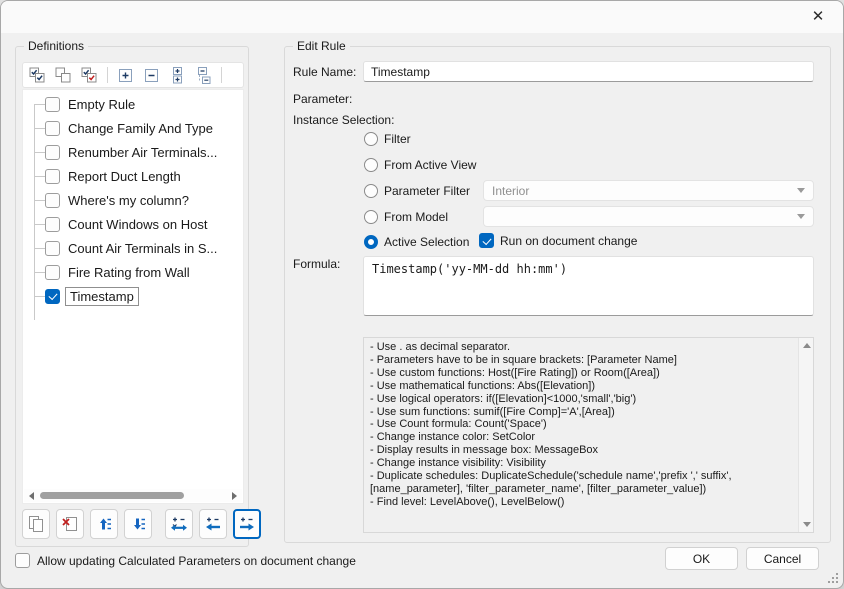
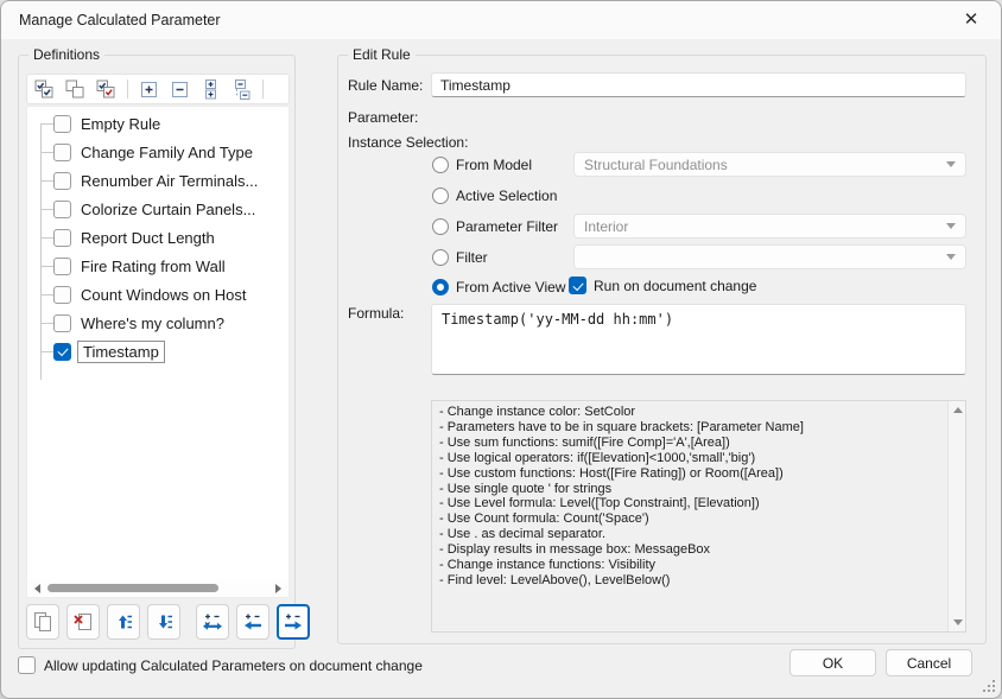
+ Manage Calculated Parameter
  ✕
  Definitions
  Empty Rule
  Change Family And Type
  Renumber Air Terminals...
+ Colorize Curtain Panels...
  Report Duct Length
- Where's my column?
+ Fire Rating from Wall
  Count Windows on Host
- Count Air Terminals in S...
- Fire Rating from Wall
+ Where's my column?
  Timestamp
  Edit Rule
  Rule Name:
  Timestamp
  Parameter:
  Instance Selection:
- Filter
+ From Model
+ Structural Foundations
- From Active View
+ Active Selection
  Parameter Filter
  Interior
- From Model
+ Filter
- Active Selection
+ From Active View
  Run on document change
  Formula:
  Timestamp('yy-MM-dd hh:mm')
- - Use . as decimal separator.
+ - Change instance color: SetColor
  - Parameters have to be in square brackets: [Parameter Name]
- - Use custom functions: Host([Fire Rating]) or Room([Area])
+ - Use sum functions: sumif([Fire Comp]='A',[Area])
- - Use mathematical functions: Abs([Elevation])
  - Use logical operators: if([Elevation]<1000,'small','big')
- - Use sum functions: sumif([Fire Comp]='A',[Area])
+ - Use custom functions: Host([Fire Rating]) or Room([Area])
+ - Use single quote ' for strings
+ - Use Level formula: Level([Top Constraint], [Elevation])
  - Use Count formula: Count('Space')
- - Change instance color: SetColor
+ - Use . as decimal separator.
  - Display results in message box: MessageBox
- - Change instance visibility: Visibility
+ - Change instance functions: Visibility
- - Duplicate schedules: DuplicateSchedule('schedule name','prefix ',' suffix',
- [name_parameter], 'filter_parameter_name', [filter_parameter_value])
  - Find level: LevelAbove(), LevelBelow()
  OK
  Cancel
  Allow updating Calculated Parameters on document change
